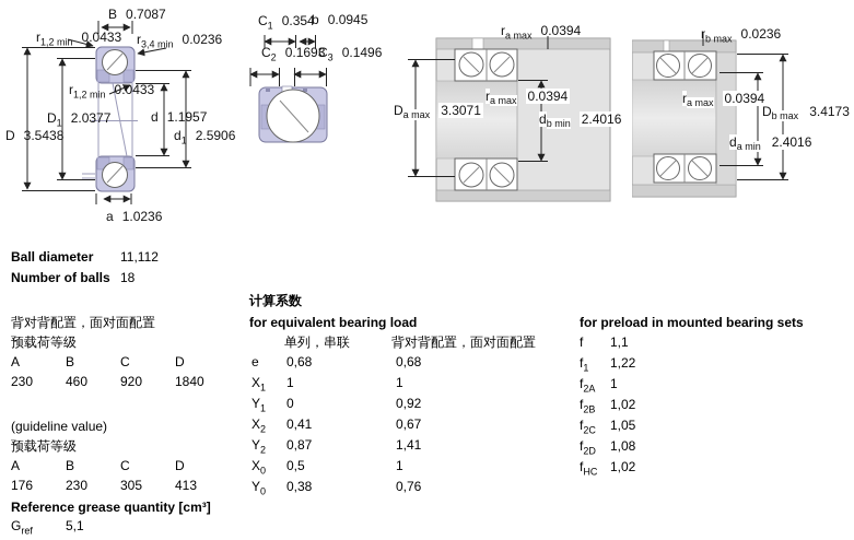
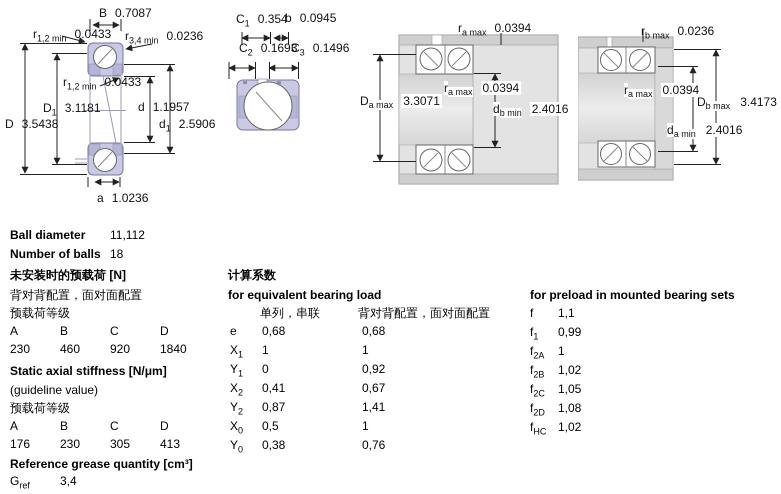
  B 0.7087
  r1,2 min 0.0433
  r3,4 min 0.0236
  r1,2 min 0.0433
- D1 2.0377
+ D1 3.1181
  D 3.5438
  d 1.1957
  d1 2.5906
  a 1.0236
  C1 0.354
  b 0.0945
  C2 0.1693
  C3 0.1496
  ra max 0.0394
  ra max 0.0394
  Da max 3.3071
  db min 2.4016
  rb max 0.0236
  ra max 0.0394
  Db max 3.4173
  da min 2.4016
  Ball diameter
  11,112
  Number of balls
  18
+ 未安装时的预载荷 [N]
  背对背配置，面对面配置
  预载荷等级
  A B C D
  230 460 920 1840
+ Static axial stiffness [N/μm]
  (guideline value)
  预载荷等级
  A B C D
  176 230 305 413
  Reference grease quantity [cm³]
  Gref
- 5,1
+ 3,4
  计算系数
  for equivalent bearing load
  单列，串联
  背对背配置，面对面配置
  e
  0,68
  0,68
  X1
  1
  1
  Y1
  0
  0,92
  X2
  0,41
  0,67
  Y2
  0,87
  1,41
  X0
  0,5
  1
  Y0
  0,38
  0,76
  for preload in mounted bearing sets
  f
  1,1
  f1
- 1,22
+ 0,99
  f2A
  1
  f2B
  1,02
  f2C
  1,05
  f2D
  1,08
  fHC
  1,02
